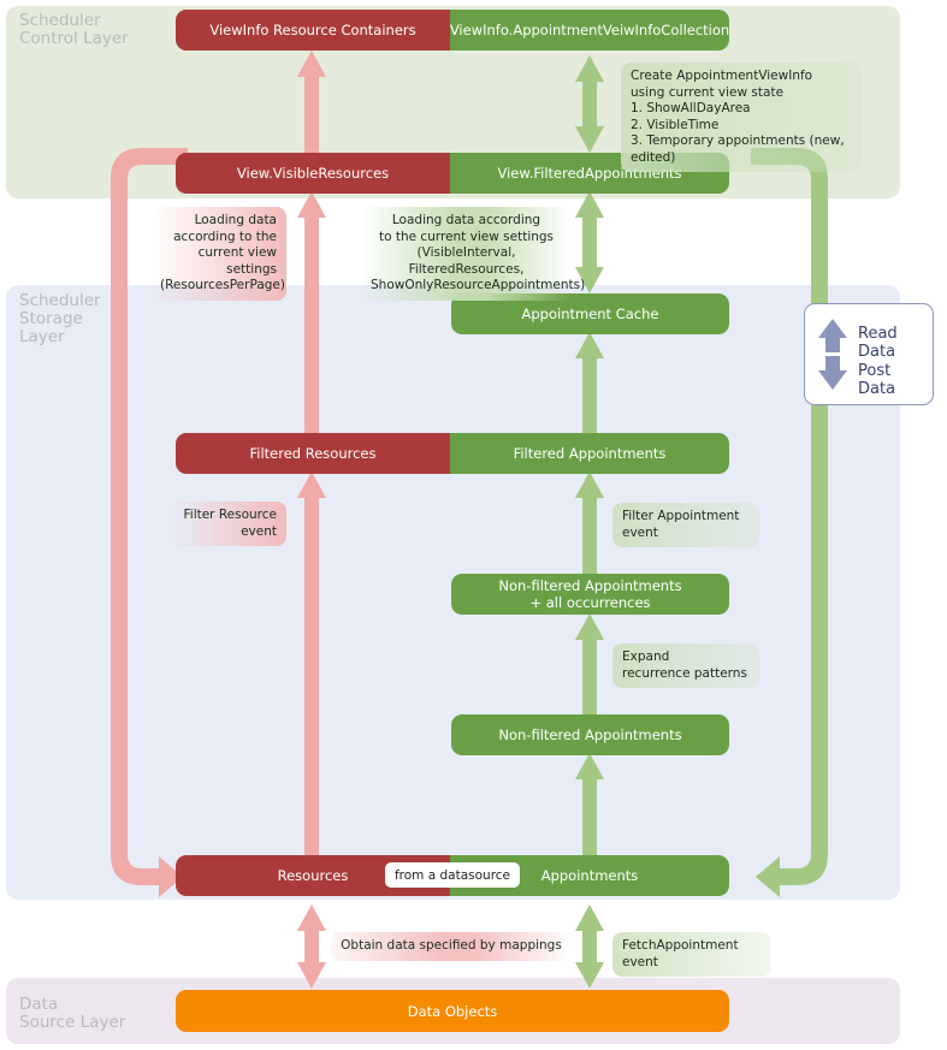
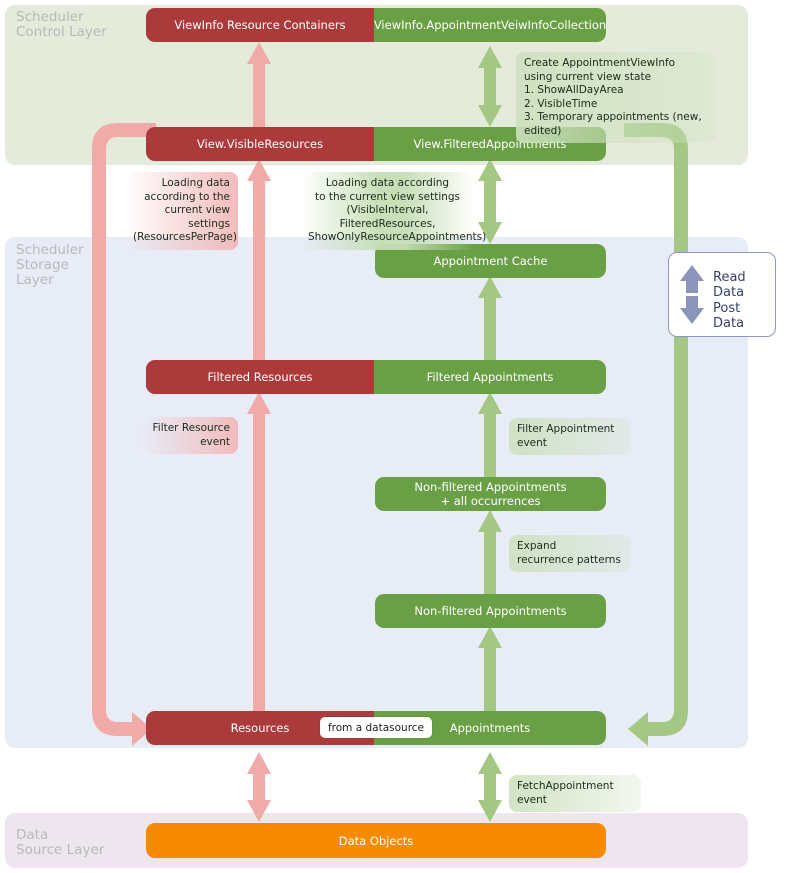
  Scheduler
  Control Layer
  Scheduler
  Storage
  Layer
  Data
  Source Layer
  ViewInfo Resource Containers
  ViewInfo.AppointmentVeiwInfoCollection
  View.VisibleResources
  View.FilteredAppointments
  Appointment Cache
  Filtered Resources
  Filtered Appointments
  Non-filtered Appointments
  + all occurrences
  Non-filtered Appointments
  Resources
  Appointments
  from a datasource
  Data Objects
  Create AppointmentViewInfo
  using current view state
  1. ShowAllDayArea
  2. VisibleTime
  3. Temporary appointments (new, edited)
  Loading data
  according to the
  current view settings
  (ResourcesPerPage)
  Loading data according
  to the current view settings
  (VisibleInterval, FilteredResources,
  ShowOnlyResourceAppointments)
  Filter Resource
  event
  Filter Appointment
  event
  Expand
  recurrence patterns
- Obtain data specified by mappings
  FetchAppointment event
  Read Data
  Post Data
